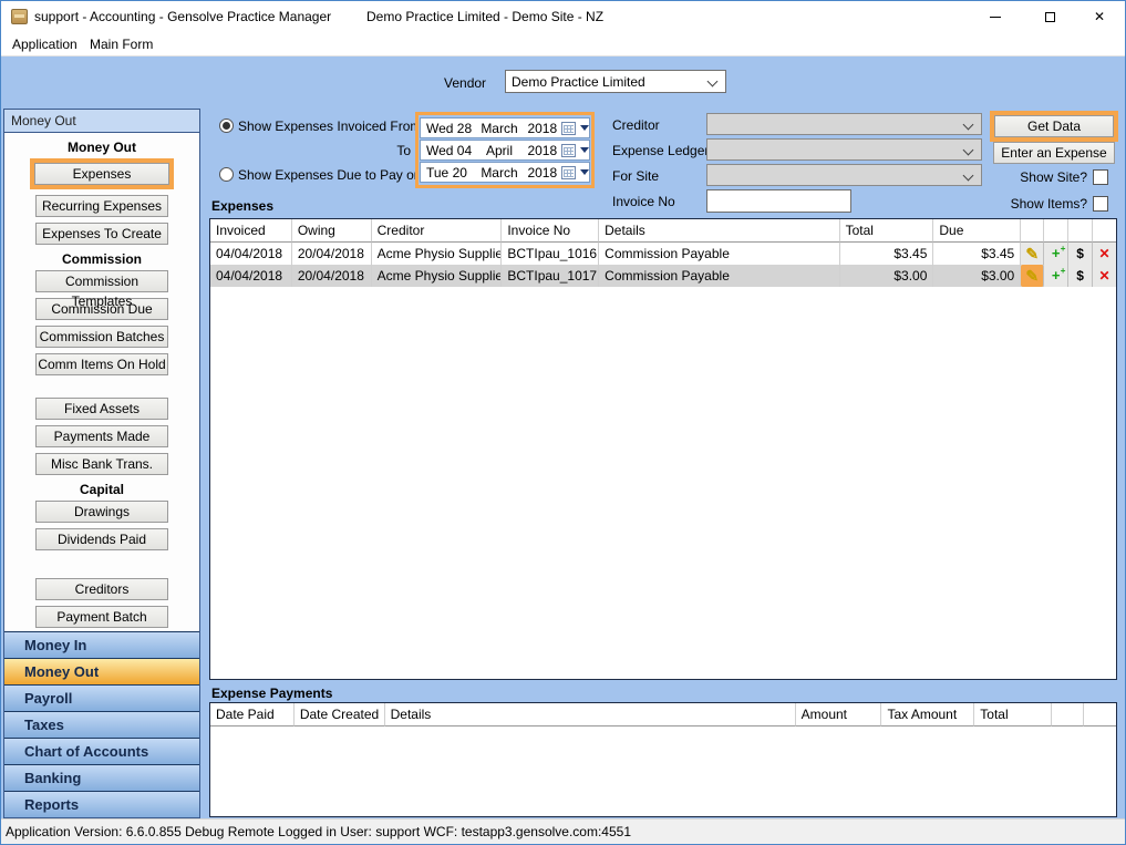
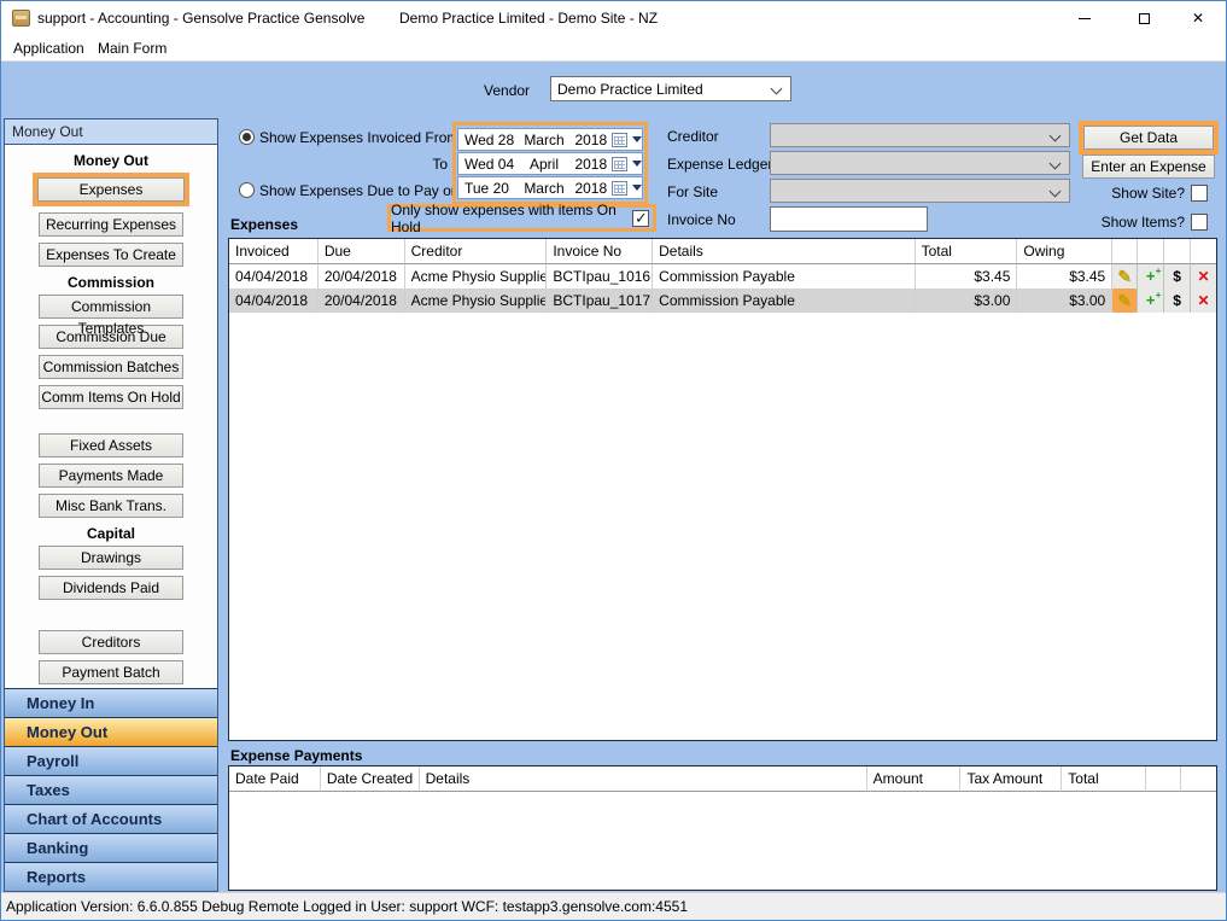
- support - Accounting - Gensolve Practice Manager
+ support - Accounting - Gensolve Practice Gensolve
  Demo Practice Limited - Demo Site - NZ
  ✕
  Application
  Main Form
  Vendor
  Demo Practice Limited
  Money Out
  Money Out
  Expenses
  Recurring Expenses
  Expenses To Create
  Commission
  Commission Due
  Commission Batches
  Comm Items On Hold
  Fixed Assets
  Payments Made
  Misc Bank Trans.
  Capital
  Drawings
  Dividends Paid
  Creditors
  Payment Batch
  Money In
  Money Out
  Payroll
  Taxes
  Chart of Accounts
  Banking
  Reports
  Show Expenses Invoiced Fro
  To
  Show Expenses Due to Pay o
  Wed 28
  March
  2018
  Wed 04
  April
  2018
  Tue 20
  March
  2018
+ Only show expenses with items On Hold
  Creditor
  Expense Ledge
  For Site
  Invoice No
  Get Data
  Enter an Expense
  Show Site?
  Show Items?
  Expenses
  Invoiced
- Owing
+ Due
  Creditor
  Invoice No
  Details
  Total
- Due
+ Owing
  04/04/2018
  20/04/2018
  Acme Physio Supplie
  BCTIpau_1016
  Commission Payable
  $3.45
  $3.45
  ✎
  +
  +
  $
  ✕
  04/04/2018
  20/04/2018
  Acme Physio Supplie
  BCTIpau_1017
  Commission Payable
  $3.00
  $3.00
  ✎
  +
  +
  $
  ✕
  Expense Payments
  Date Paid
  Date Created
  Details
  Amount
  Tax Amount
  Total
  Application Version: 6.6.0.855 Debug Remote Logged in User: support WCF: testapp3.gensolve.com:4551
